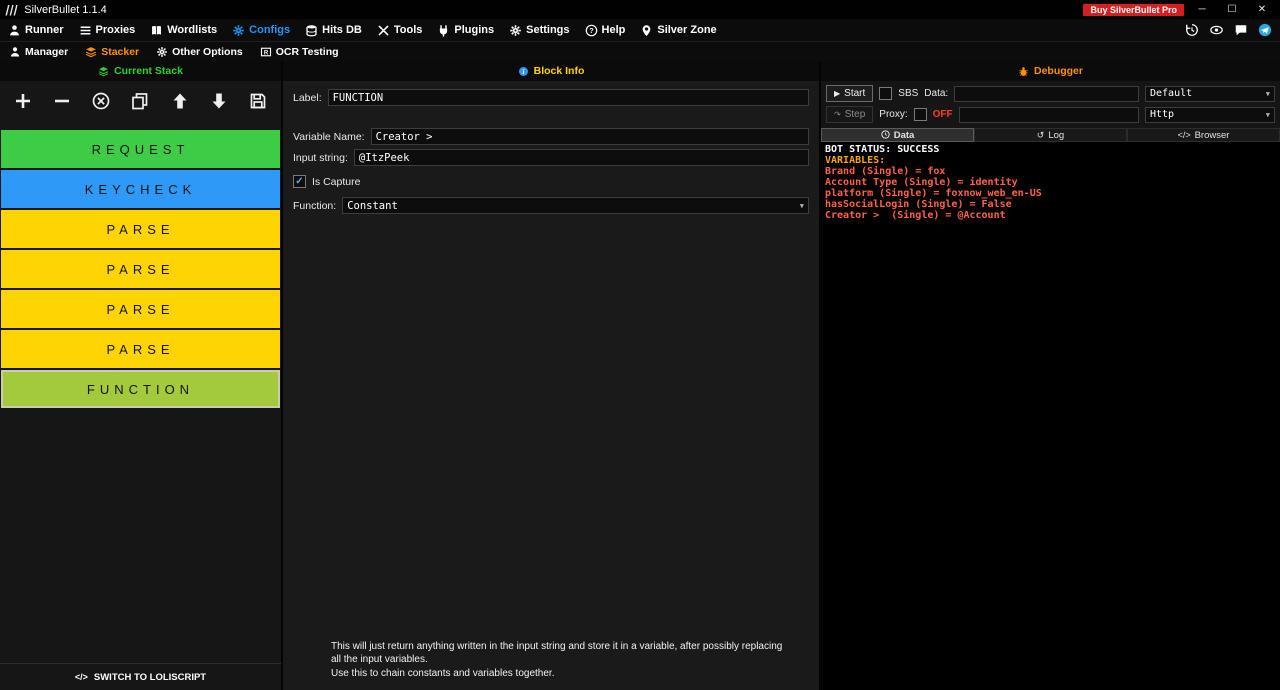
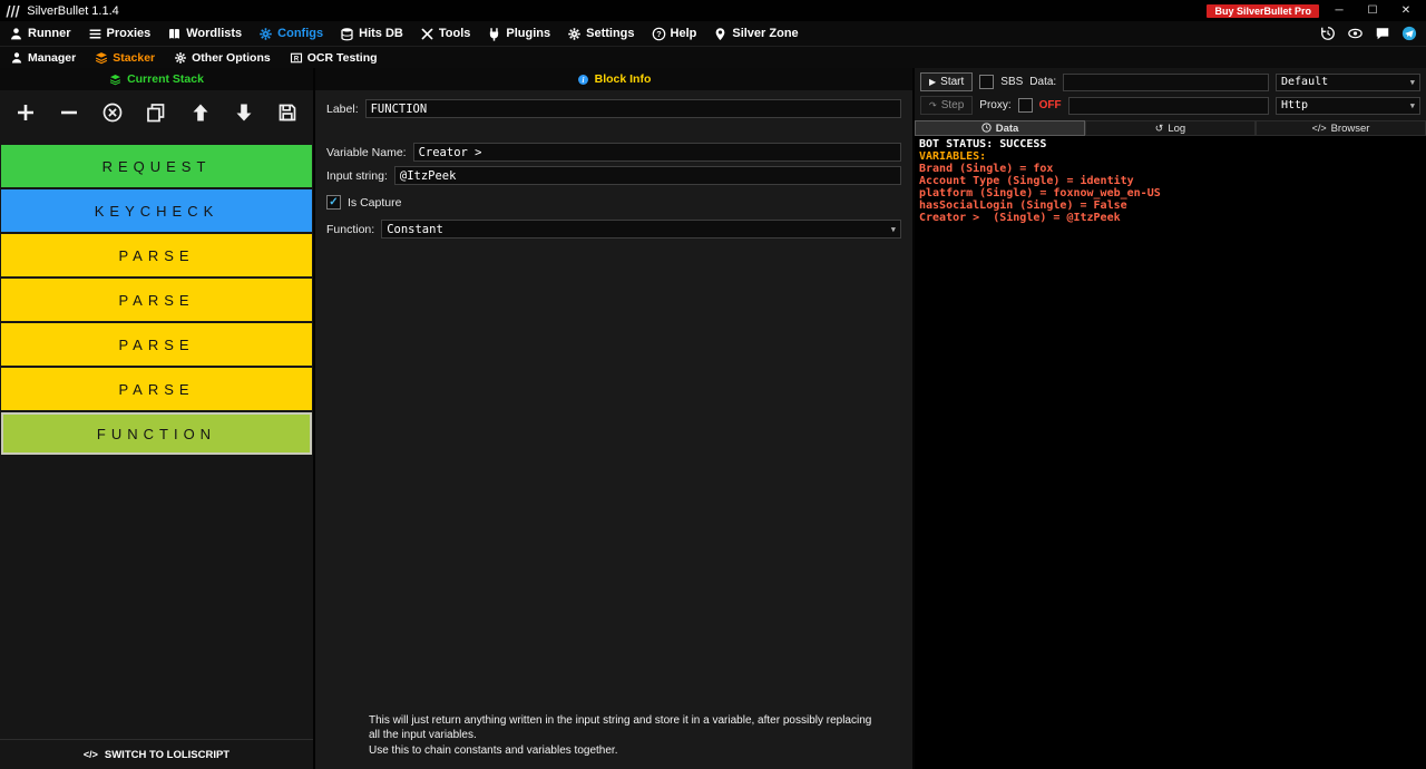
  SilverBullet 1.1.4
  Buy SilverBullet Pro
  ─
  ☐
  ✕
  Runner
  Proxies
  Wordlists
  Configs
  Hits DB
  Tools
  Plugins
  Settings
  ?
  Help
  Silver Zone
  Manager
  Stacker
  Other Options
  OCR Testing
  Current Stack
  REQUEST
  KEYCHECK
  PARSE
  PARSE
  PARSE
  PARSE
  FUNCTION
  </>
  SWITCH TO LOLISCRIPT
  Block Info
  Label:
  FUNCTION
  Variable Name:
  Creator >
  Input string:
  @ItzPeek
  ✓
  Is Capture
  Function:
  Constant
  ▼
  This will just return anything written in the input string and store it in a variable, after possibly replacing all the input variables.
  Use this to chain constants and variables together.
- Debugger
  ▶
  Start
  SBS
  Data:
  Default
  ▼
  ↷
  Step
  Proxy:
  OFF
  Http
  ▼
  Data
  ↺
  Log
  </>
  Browser
  BOT STATUS: SUCCESS
  VARIABLES:
  Brand (Single) = fox
  Account Type (Single) = identity
  platform (Single) = foxnow_web_en-US
  hasSocialLogin (Single) = False
- Creator > (Single) = @Account
+ Creator > (Single) = @ItzPeek
